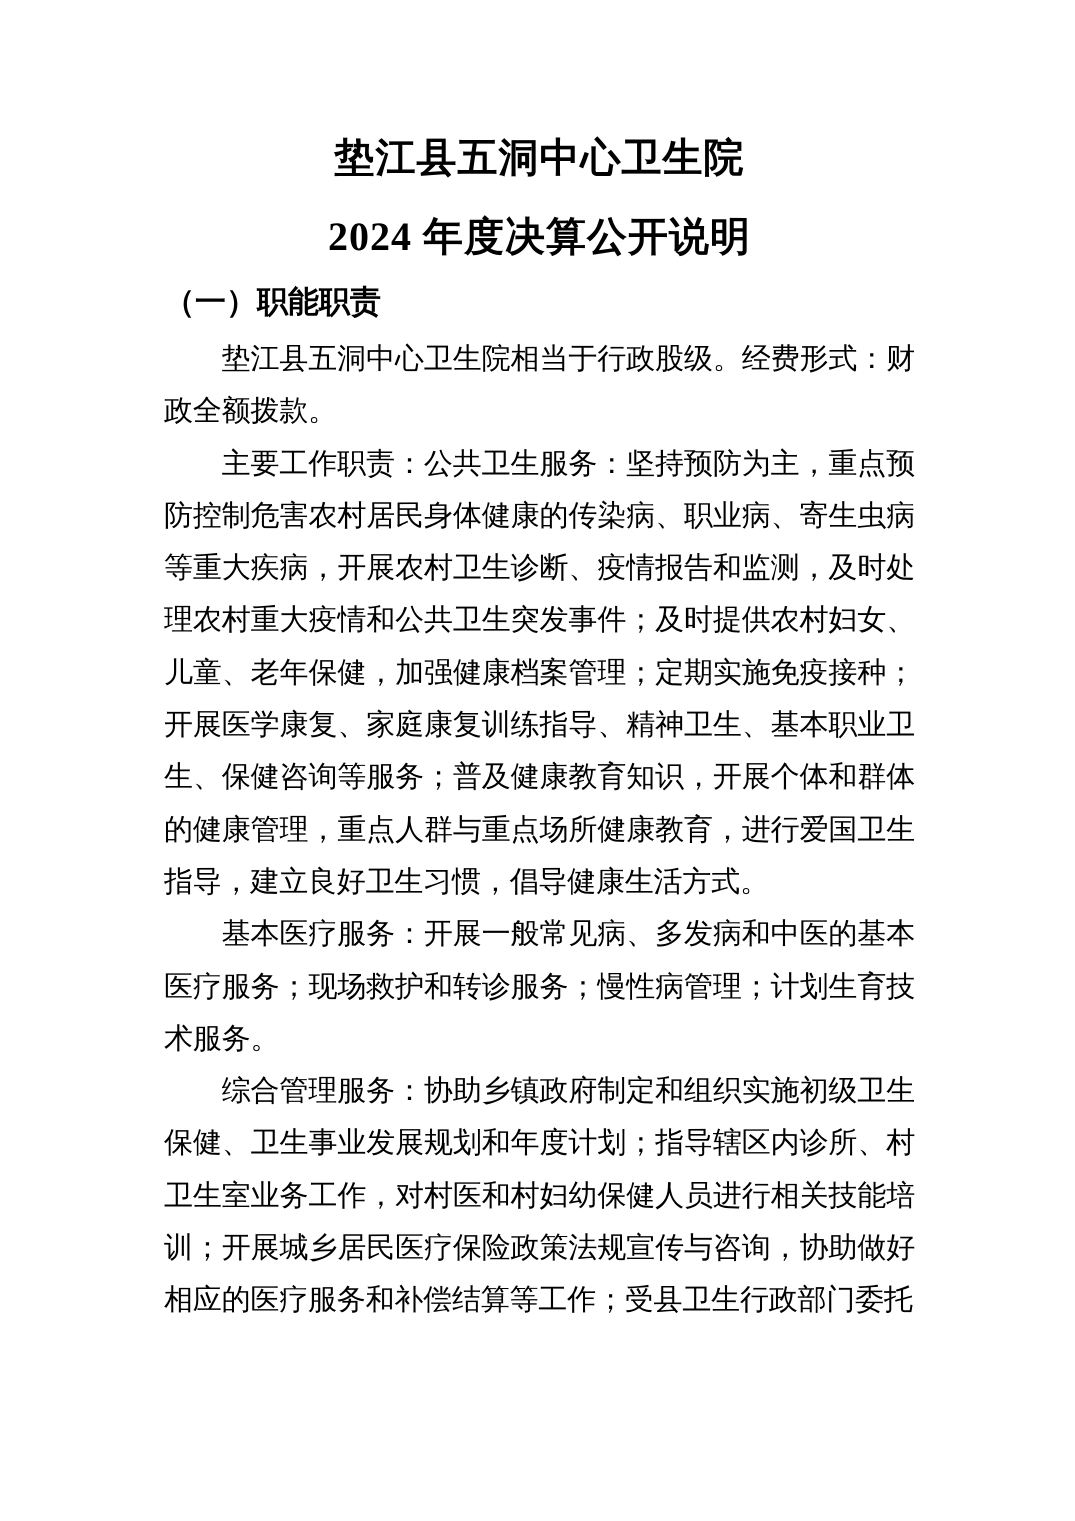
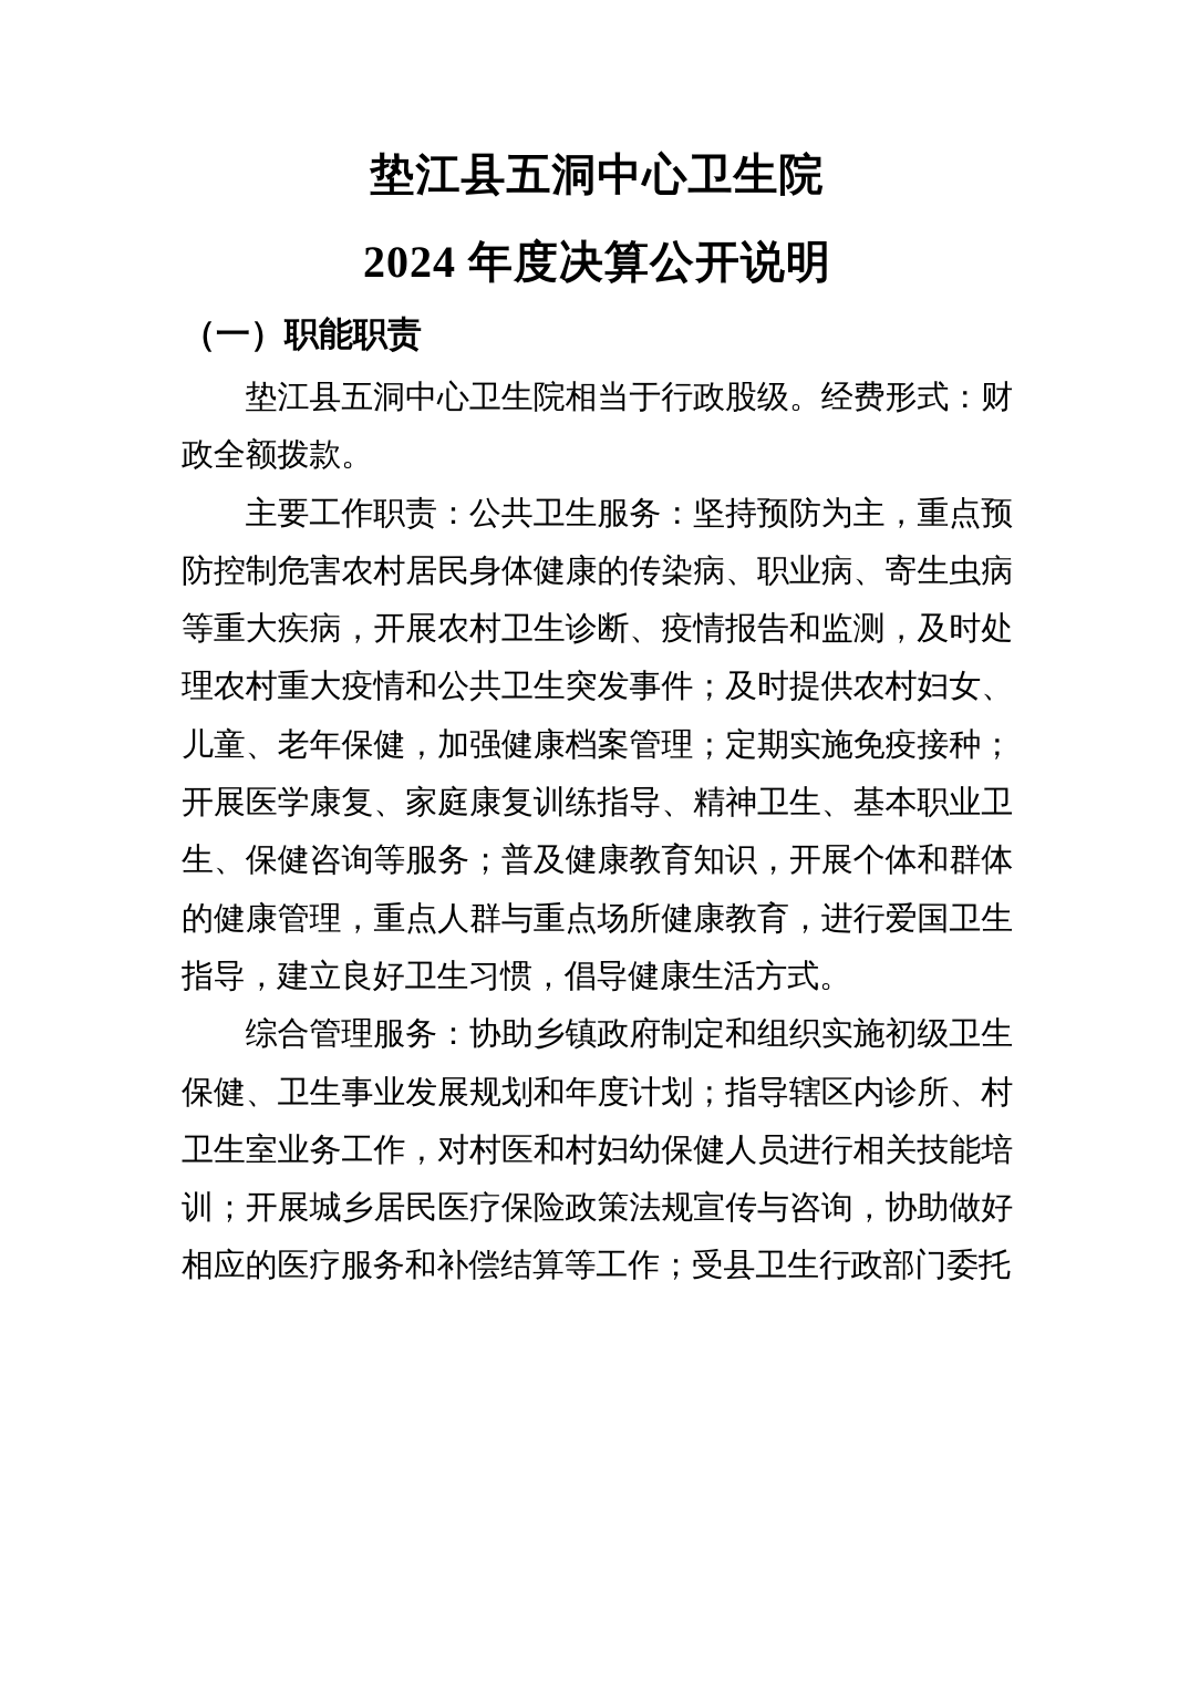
  垫江县五洞中心卫生院
  2024 年度决算公开说明
  （一）职能职责
  垫江县五洞中心卫生院相当于行政股级。经费形式：财政全额拨款。
  主要工作职责：公共卫生服务：坚持预防为主，重点预防控制危害农村居民身体健康的传染病、职业病、寄生虫病等重大疾病，开展农村卫生诊断、疫情报告和监测，及时处理农村重大疫情和公共卫生突发事件；及时提供农村妇女、儿童、老年保健，加强健康档案管理；定期实施免疫接种；开展医学康复、家庭康复训练指导、精神卫生、基本职业卫生、保健咨询等服务；普及健康教育知识，开展个体和群体的健康管理，重点人群与重点场所健康教育，进行爱国卫生指导，建立良好卫生习惯，倡导健康生活方式。
- 基本医疗服务：开展一般常见病、多发病和中医的基本医疗服务；现场救护和转诊服务；慢性病管理；计划生育技术服务。
  综合管理服务：协助乡镇政府制定和组织实施初级卫生保健、卫生事业发展规划和年度计划；指导辖区内诊所、村卫生室业务工作，对村医和村妇幼保健人员进行相关技能培训；开展城乡居民医疗保险政策法规宣传与咨询，协助做好相应的医疗服务和补偿结算等工作；受县卫生行政部门委托
